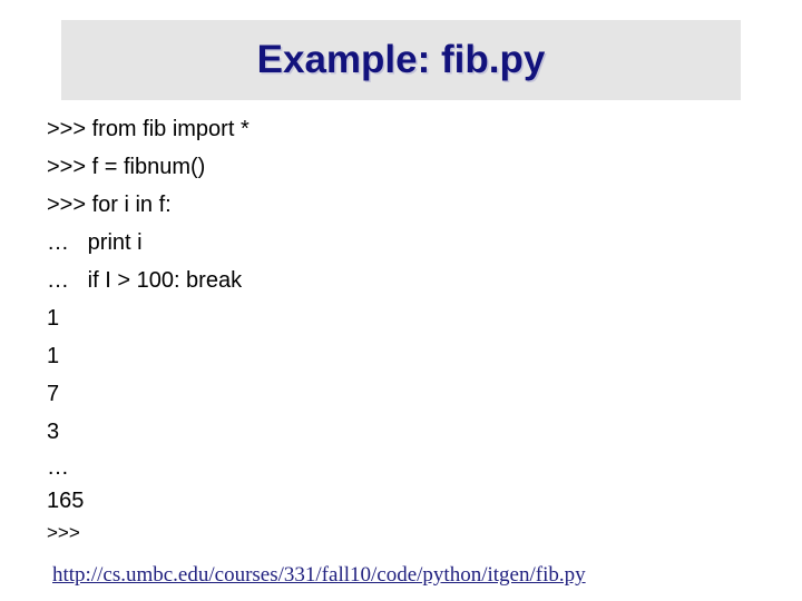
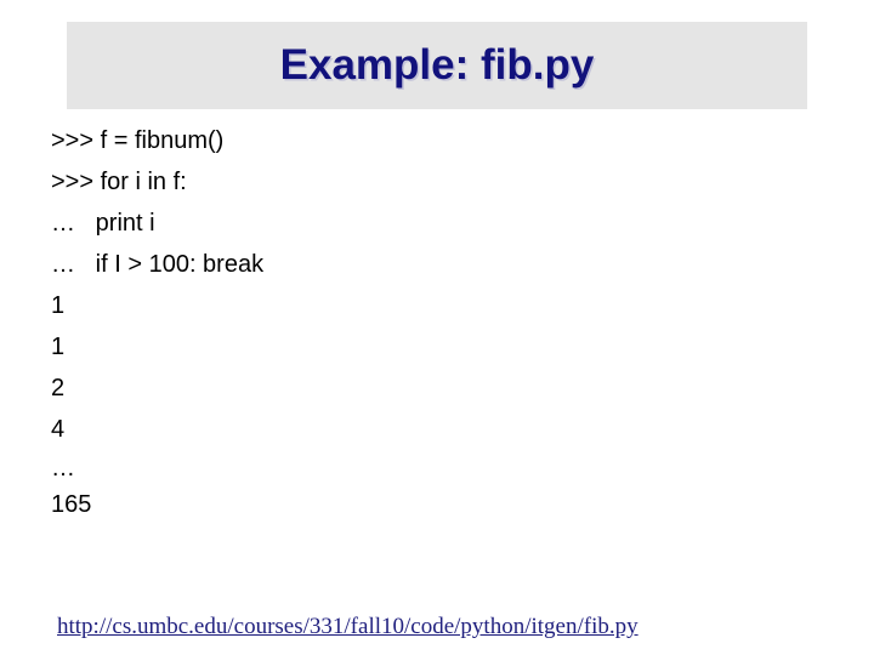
  Example: fib.py
- >>> from fib import *
  >>> f = fibnum()
  >>> for i in f:
  … print i
  … if I > 100: break
  1
  1
- 7
+ 2
- 3
+ 4
  …
  165
- >>>
  http://cs.umbc.edu/courses/331/fall10/code/python/itgen/fib.py
